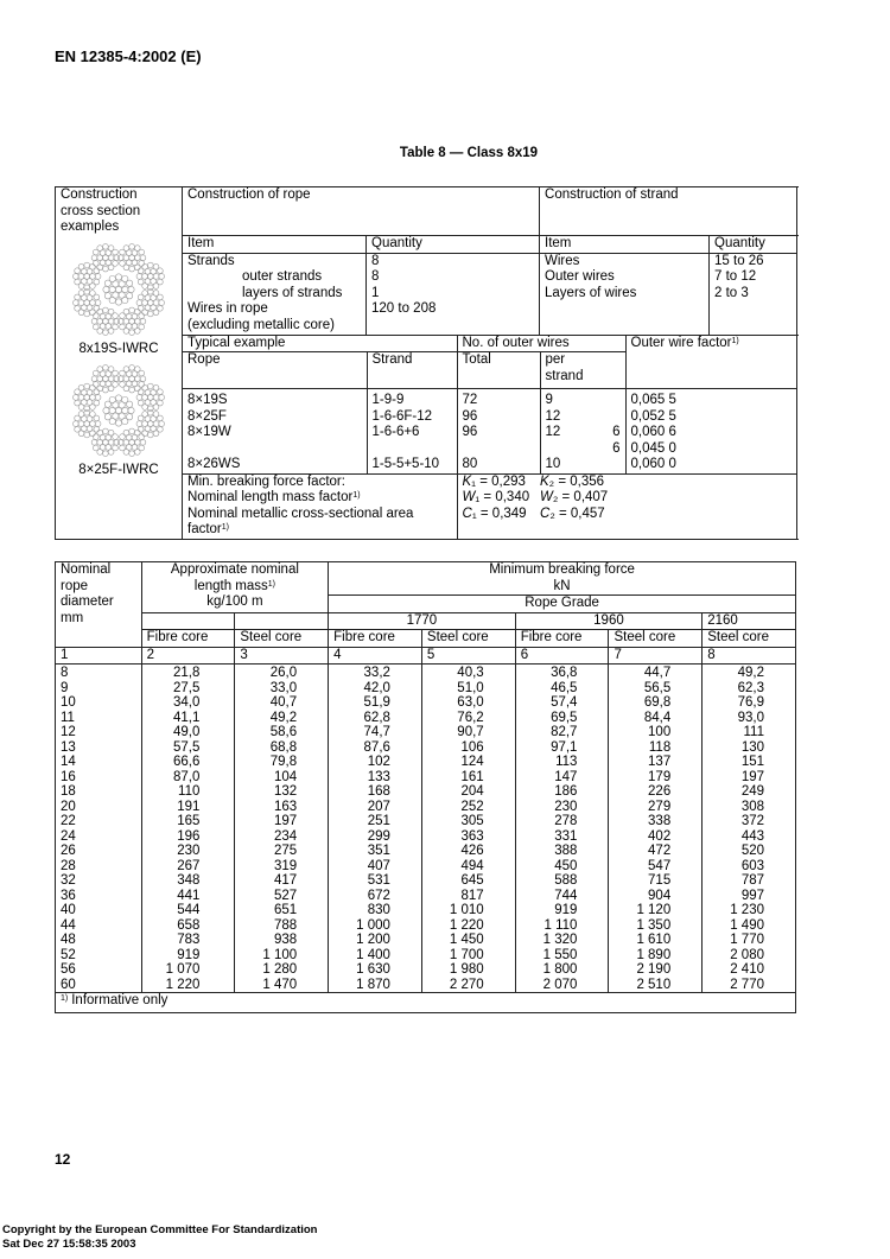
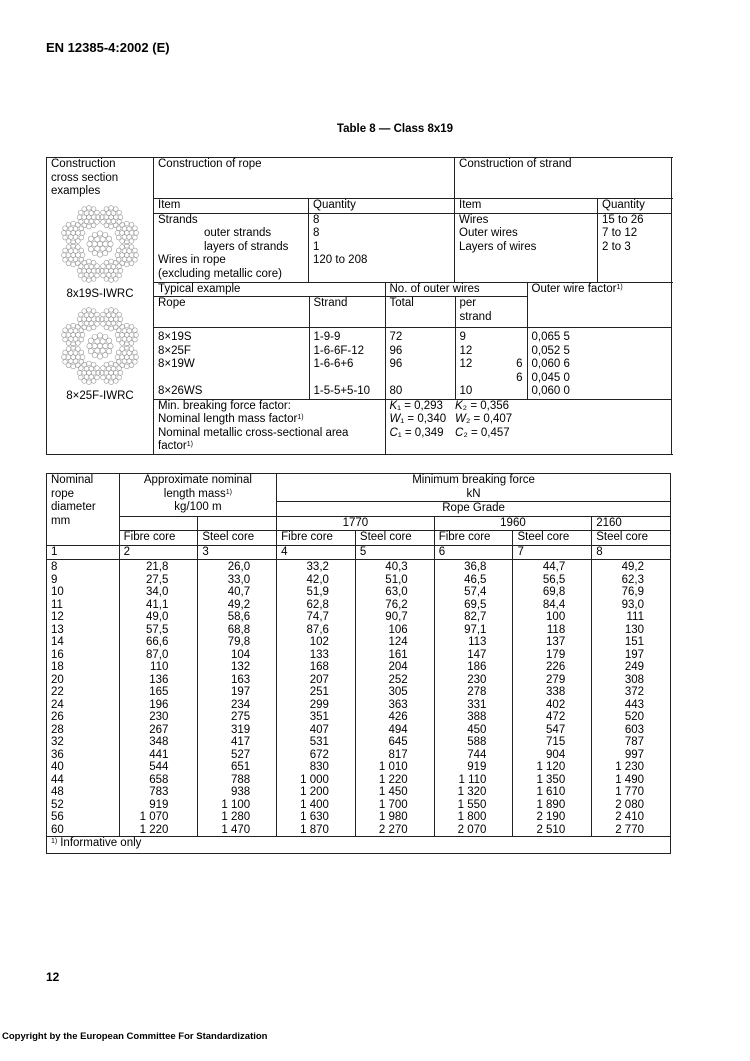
  EN 12385-4:2002 (E)
  Table 8 — Class 8x19
  Constructioncross sectionexamples8x19S-IWRC8×25F-IWRC	Construction of rope	Construction of strand
  Item	Quantity
  Strandsouter strandslayers of strandsWires in rope(excluding metallic core)	881120 to 208
  Item	Quantity
  WiresOuter wiresLayers of wires	15 to 267 to 122 to 3
  Typical example	No. of outer wires	Outer wire factor
  Rope	Strand	Total	perstrand
  8×19S8×25F8×19W8×26WS	1-9-91-6-6F-121-6-6+61-5-5+5-10	72969680	91212 6610	0,065 50,052 50,060 60,045 00,060 0
  Min. breaking force factor:Nominal length mass factorNominal metallic cross-sectional areafactor	K₁ = 0,293W₁ = 0,340C₁ = 0,349	K₂ = 0,356W₂ = 0,407C₂ = 0,457
  Nominalropediametermm	Approximate nominallength masskg/100 m	Minimum breaking forcekN
  Rope Grade
  		1770	1960	2160
  Fibre core	Steel core	Fibre core	Steel core	Fibre core	Steel core	Steel core
  1	2	3	4	5	6	7	8
- 891011121314161820222426283236404448525660	21,827,534,041,149,057,566,687,01101911651962302673484415446587839191 0701 220	26,033,040,749,258,668,879,81041321631972342753194175276517889381 1001 2801 470	33,242,051,962,874,787,61021331682072512993514075316728301 0001 2001 4001 6301 870	40,351,063,076,290,71061241612042523053634264946458171 0101 2201 4501 7001 9802 270	36,846,557,469,582,797,11131471862302783313884505887449191 1101 3201 5501 8002 070	44,756,569,884,41001181371792262793384024725477159041 1201 3501 6101 8902 1902 510	49,262,376,993,01111301511972493083724435206037879971 2301 4901 7702 0802 4102 770
+ 891011121314161820222426283236404448525660	21,827,534,041,149,057,566,687,01101361651962302673484415446587839191 0701 220	26,033,040,749,258,668,879,81041321631972342753194175276517889381 1001 2801 470	33,242,051,962,874,787,61021331682072512993514075316728301 0001 2001 4001 6301 870	40,351,063,076,290,71061241612042523053634264946458171 0101 2201 4501 7001 9802 270	36,846,557,469,582,797,11131471862302783313884505887449191 1101 3201 5501 8002 070	44,756,569,884,41001181371792262793384024725477159041 1201 3501 6101 8902 1902 510	49,262,376,993,01111301511972493083724435206037879971 2301 4901 7702 0802 4102 770
  Informative only
  12
  Copyright by the European Committee For Standardization
- Sat Dec 27 15:58:35 2003
